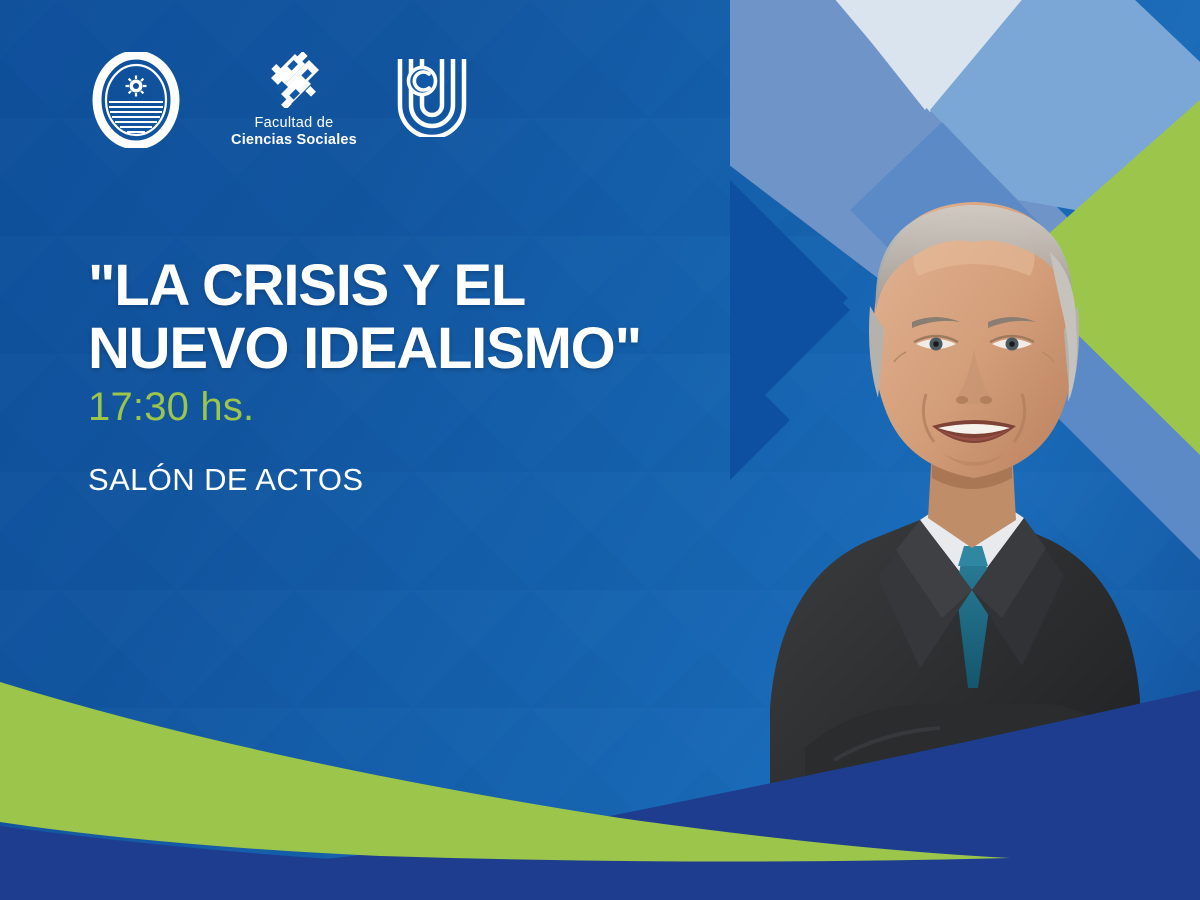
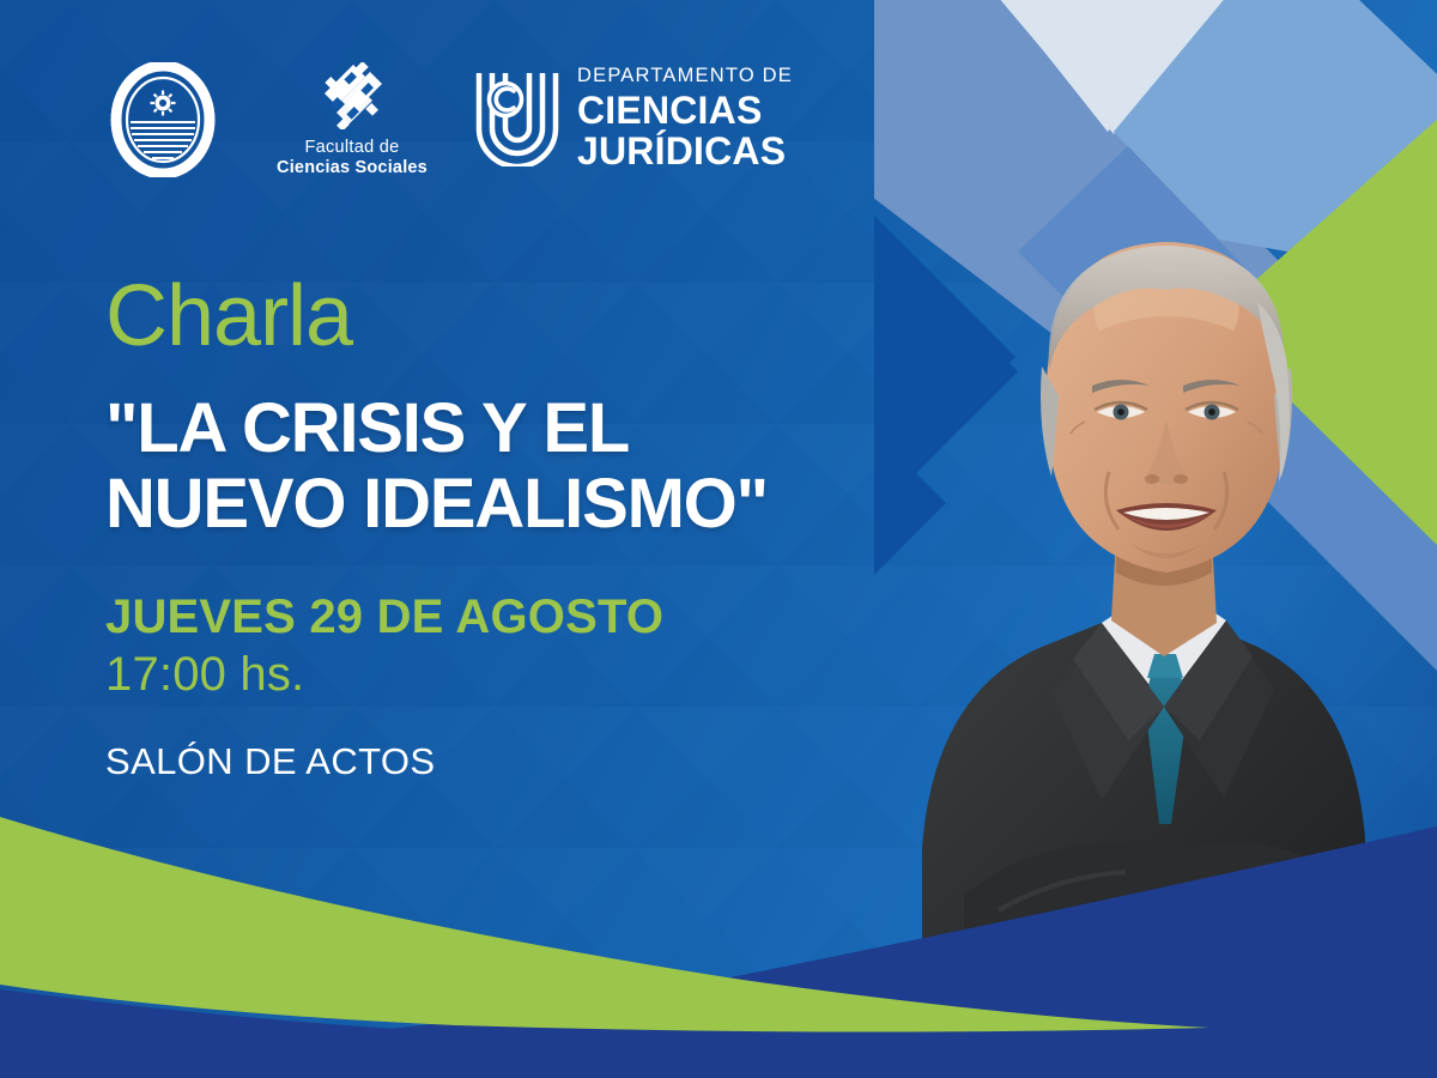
  Facultad de
  Ciencias Sociales
+ DEPARTAMENTO DE
+ CIENCIAS
+ JURÍDICAS
+ Charla
  "LA CRISIS Y EL
  NUEVO IDEALISMO"
+ JUEVES 29 DE AGOSTO
- 17:30 hs.
+ 17:00 hs.
  SALÓN DE ACTOS
